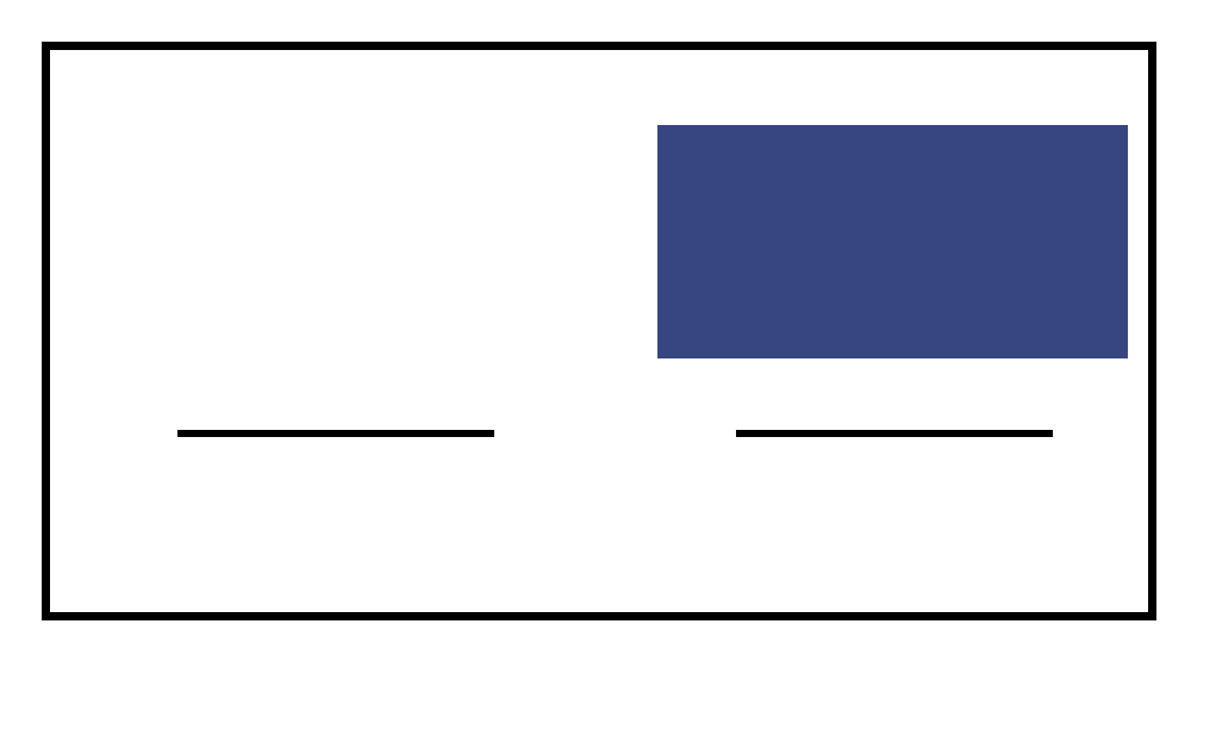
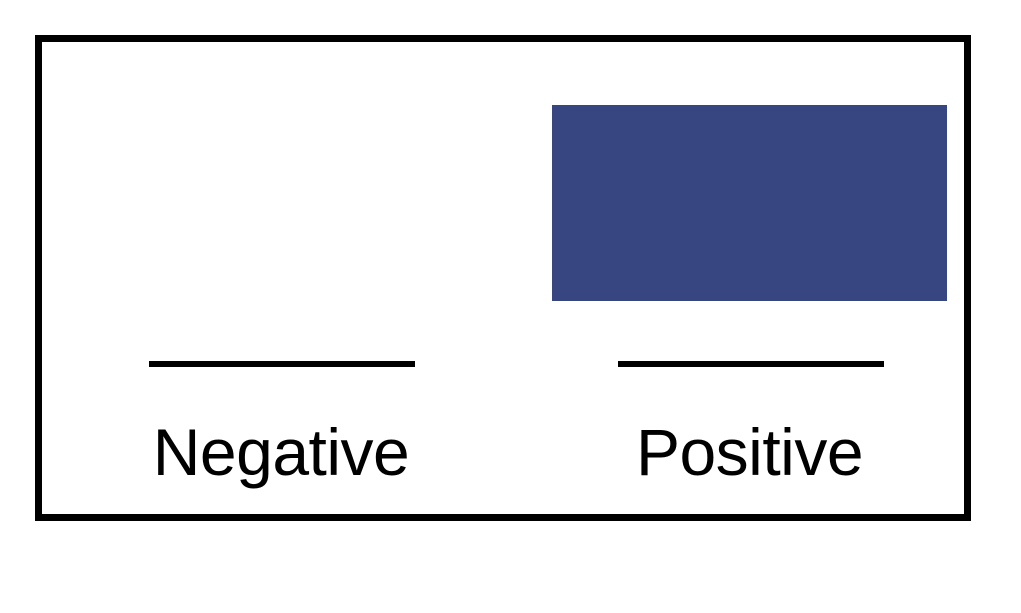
+ Negative
+ Positive
